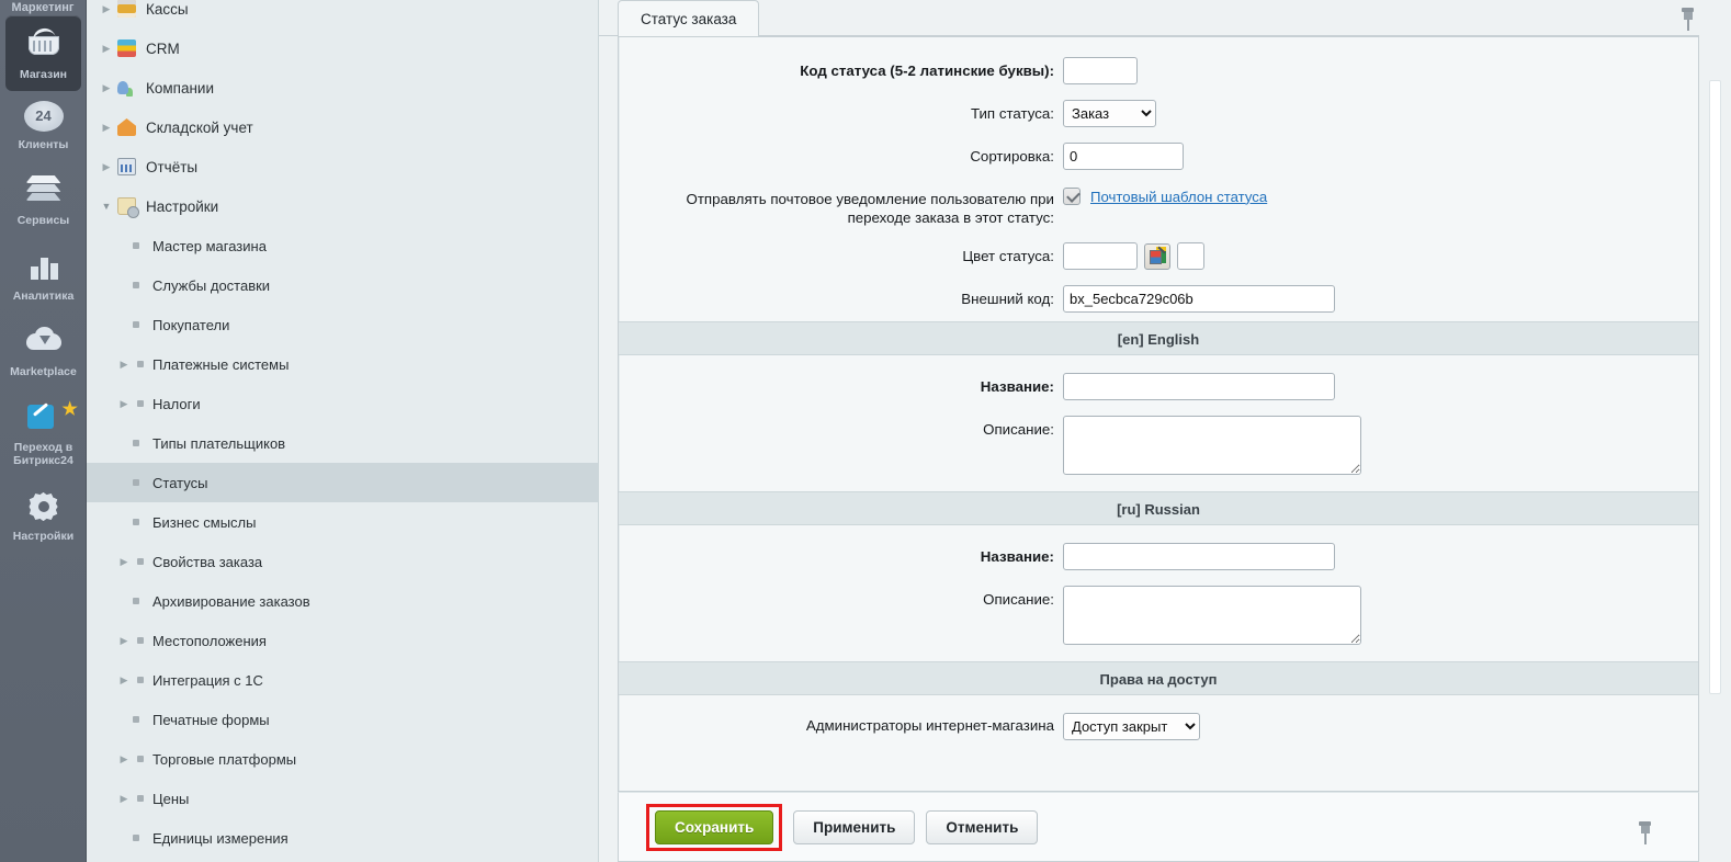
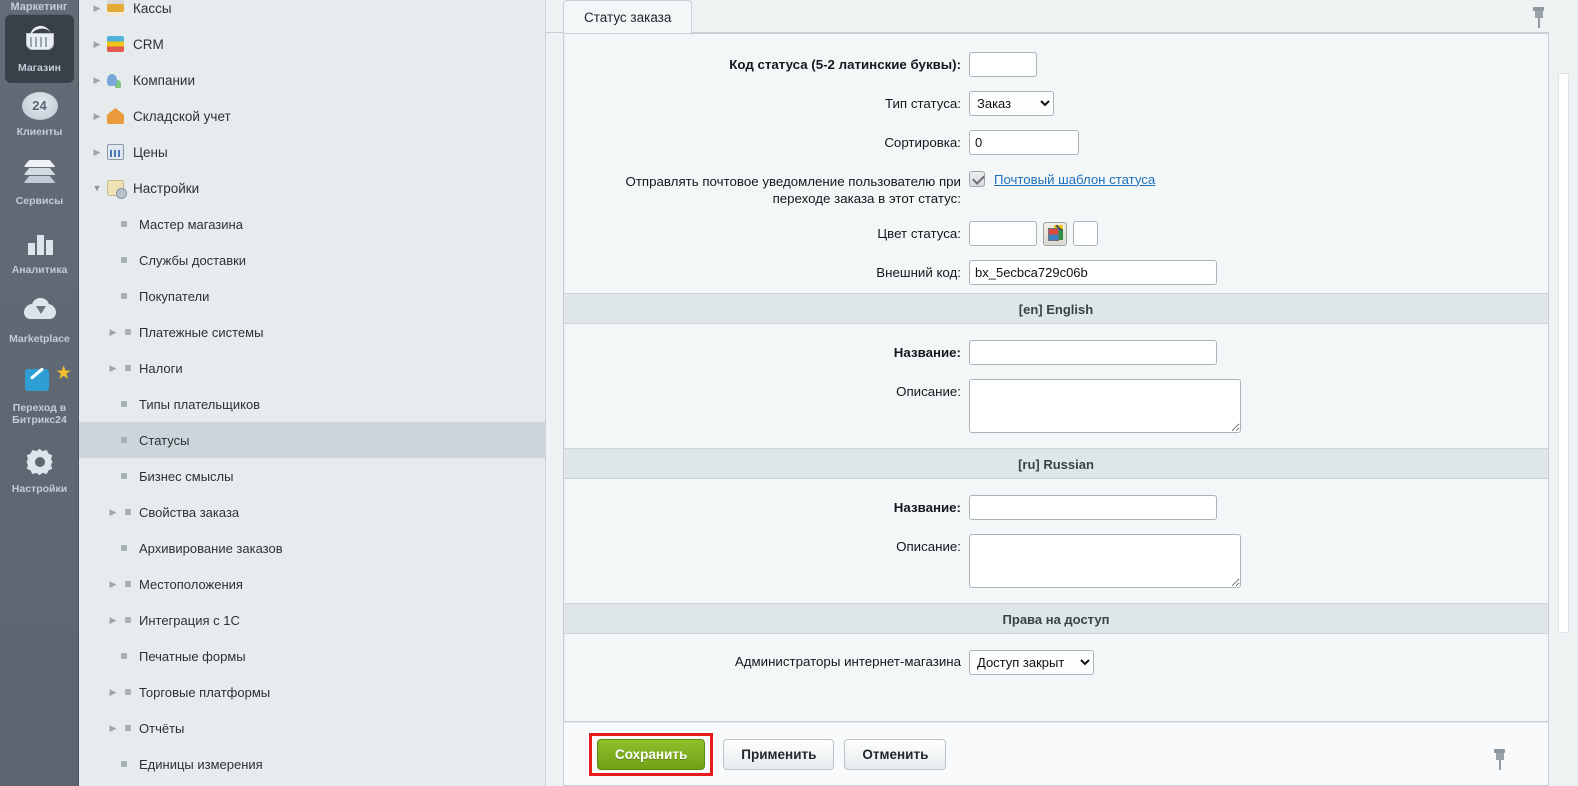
  Маркетинг
  Магазин
  24
  Клиенты
  Сервисы
  Аналитика
  Marketplace
  ★
  Переход в
  Битрикс24
  Настройки
  ▶
  Кассы
  ▶
  CRM
  ▶
  Компании
  ▶
  Складской учет
  ▶
- Отчёты
+ Цены
  ▼
  Настройки
  Мастер магазина
  Службы доставки
  Покупатели
  ▶
  Платежные системы
  ▶
  Налоги
  Типы плательщиков
  Статусы
  Бизнес смыслы
  ▶
  Свойства заказа
  Архивирование заказов
  ▶
  Местоположения
  ▶
  Интеграция с 1С
  Печатные формы
  ▶
  Торговые платформы
  ▶
- Цены
+ Отчёты
  Единицы измерения
  Статус заказа
  Код статуса (5-2 латинские буквы):
  Тип статуса:
  Заказ
  Сортировка:
  0
  Отправлять почтовое уведомление пользователю при переходе заказа в этот статус:
  Почтовый шаблон статуса
  Цвет статуса:
  Внешний код:
  bx_5ecbca729c06b
  [en] English
  Название:
  Описание:
  [ru] Russian
  Название:
  Описание:
  Права на доступ
  Администраторы интернет-магазина
  Доступ закрыт
  Сохранить
  Применить
  Отменить
